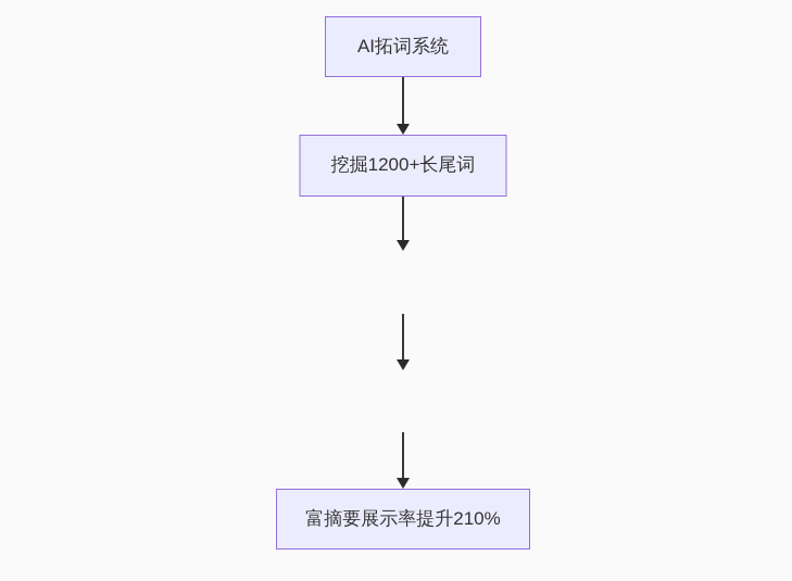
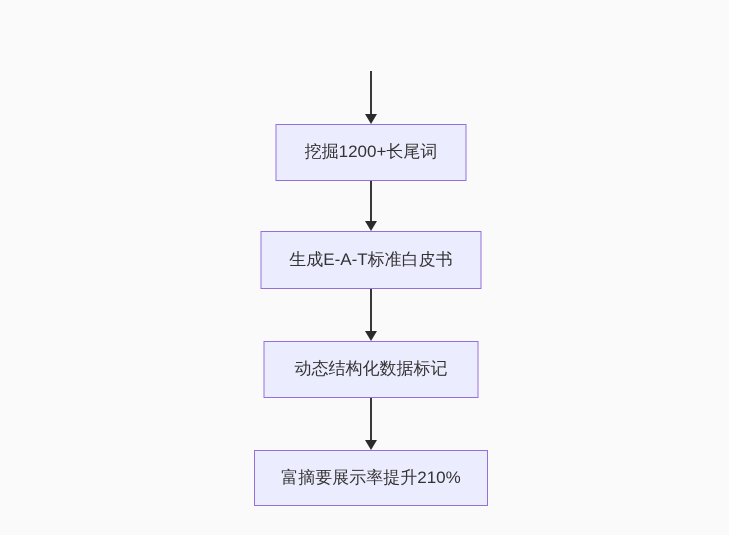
- AI拓词系统
  挖掘1200+长尾词
+ 生成E-A-T标准白皮书
+ 动态结构化数据标记
  富摘要展示率提升210%
